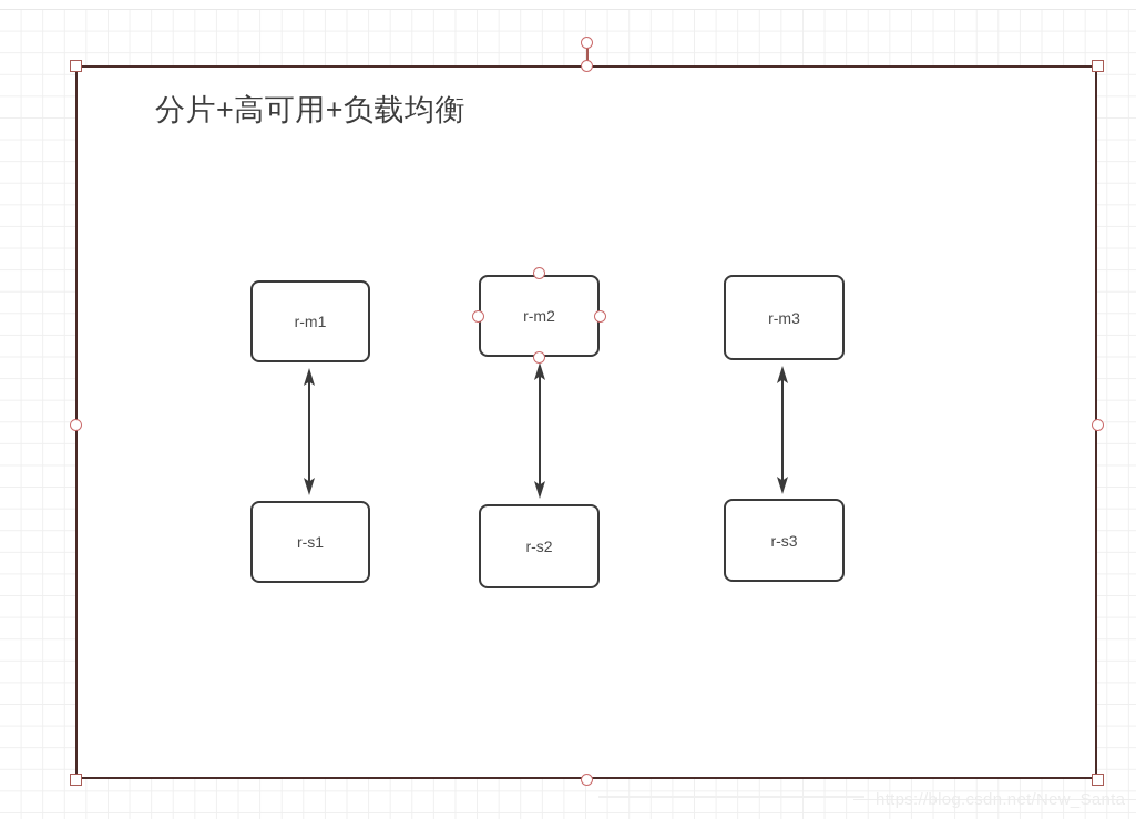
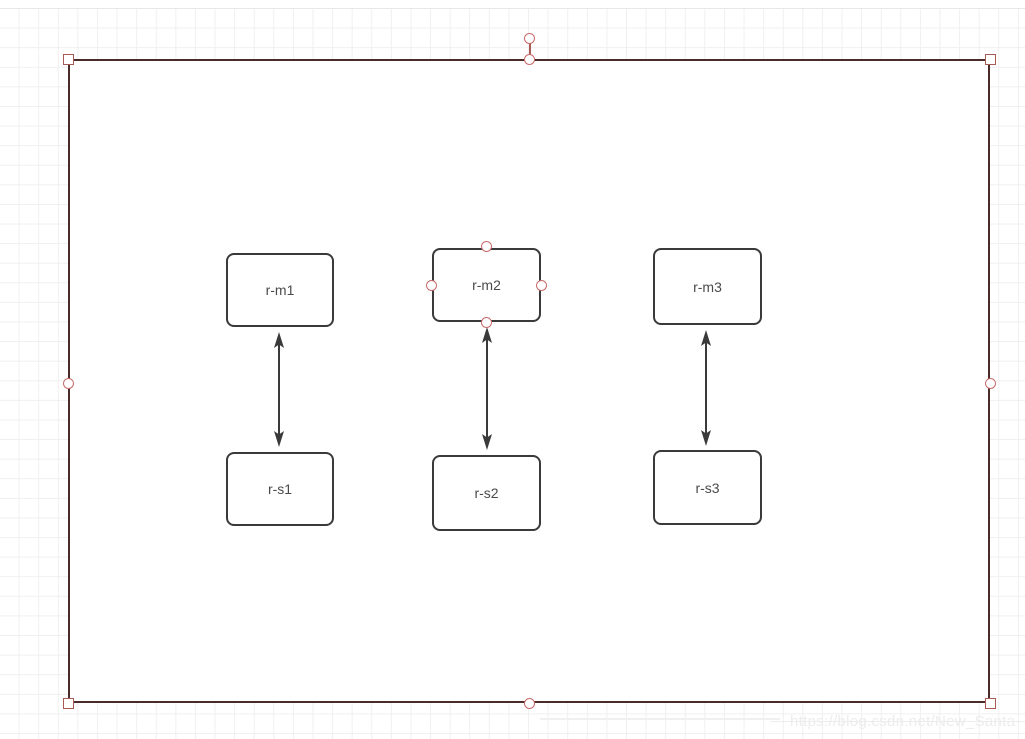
- 分片+高可用+负载均衡
  r-m1
  r-m2
  r-m3
  r-s1
  r-s2
  r-s3
